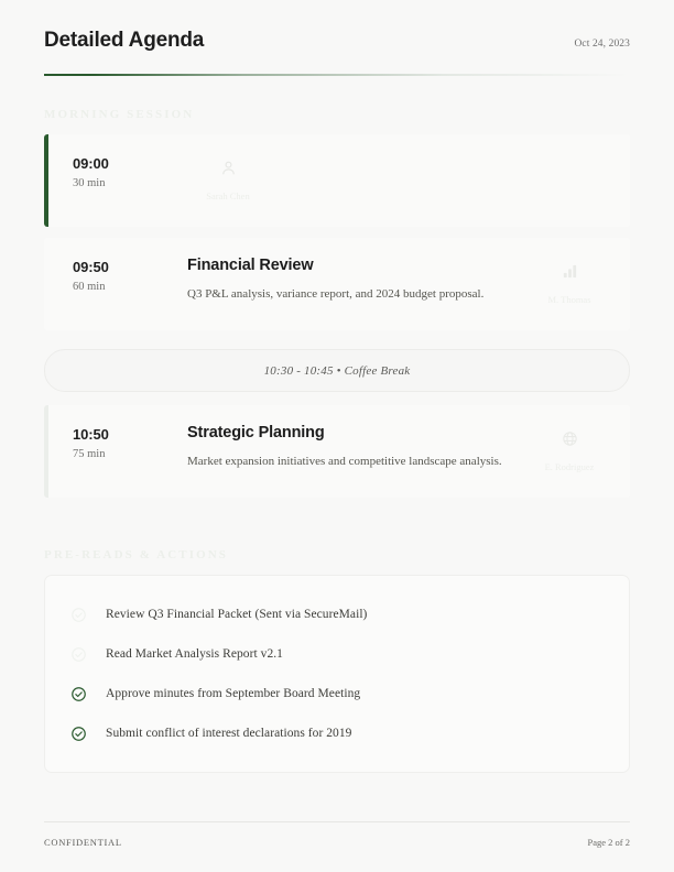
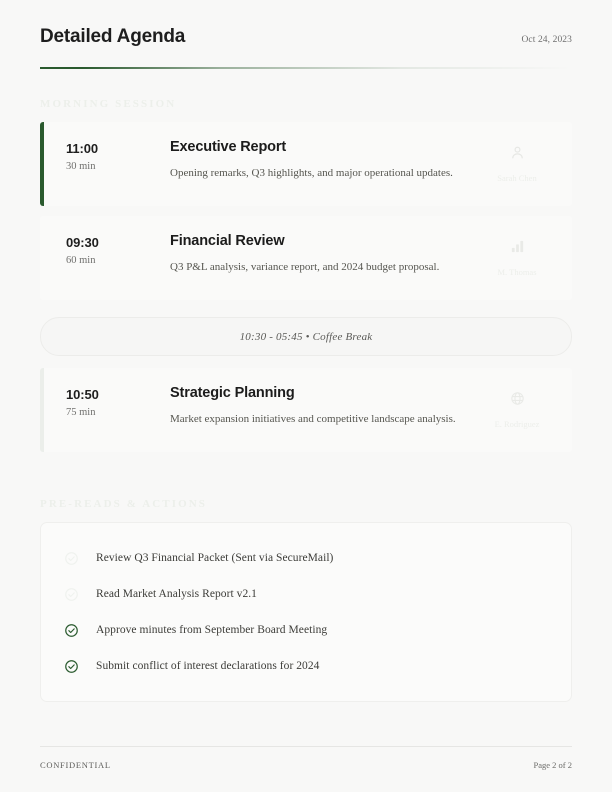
  Detailed Agenda
  Oct 24, 2023
- 09:00
+ 11:00
  30 min
+ Executive Report
+ Opening remarks, Q3 highlights, and major operational updates.
- 09:50
+ 09:30
  60 min
  Financial Review
  Q3 P&L analysis, variance report, and 2024 budget proposal.
- 10:30 - 10:45 • Coffee Break
+ 10:30 - 05:45 • Coffee Break
  10:50
  75 min
  Strategic Planning
  Market expansion initiatives and competitive landscape analysis.
  Review Q3 Financial Packet (Sent via SecureMail)
  Read Market Analysis Report v2.1
  Approve minutes from September Board Meeting
- Submit conflict of interest declarations for 2019
+ Submit conflict of interest declarations for 2024
  CONFIDENTIAL
  Page 2 of 2
